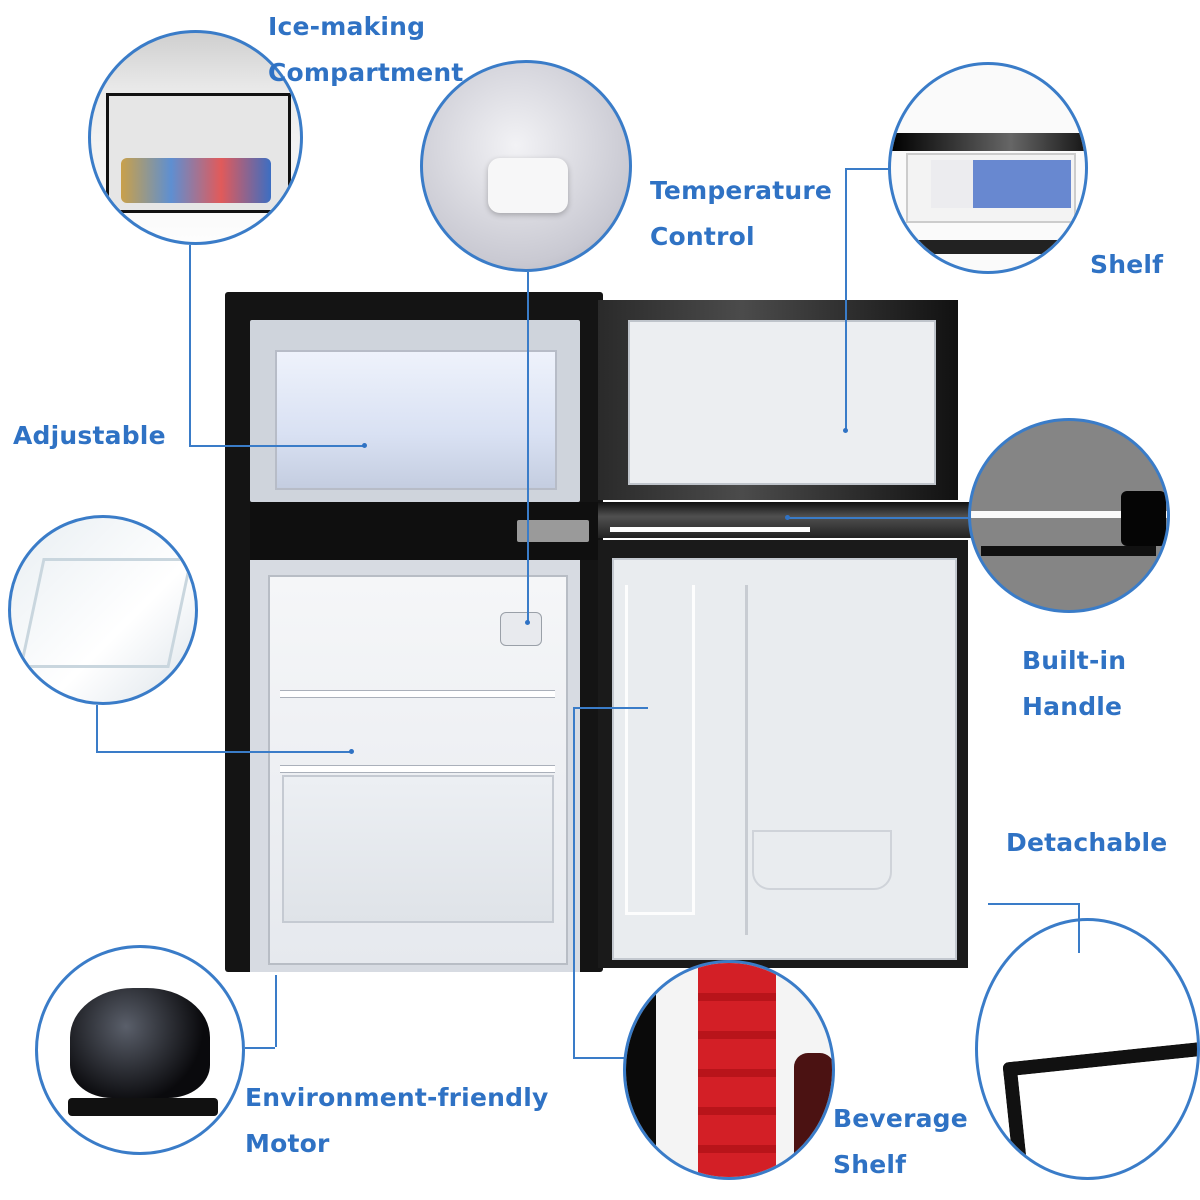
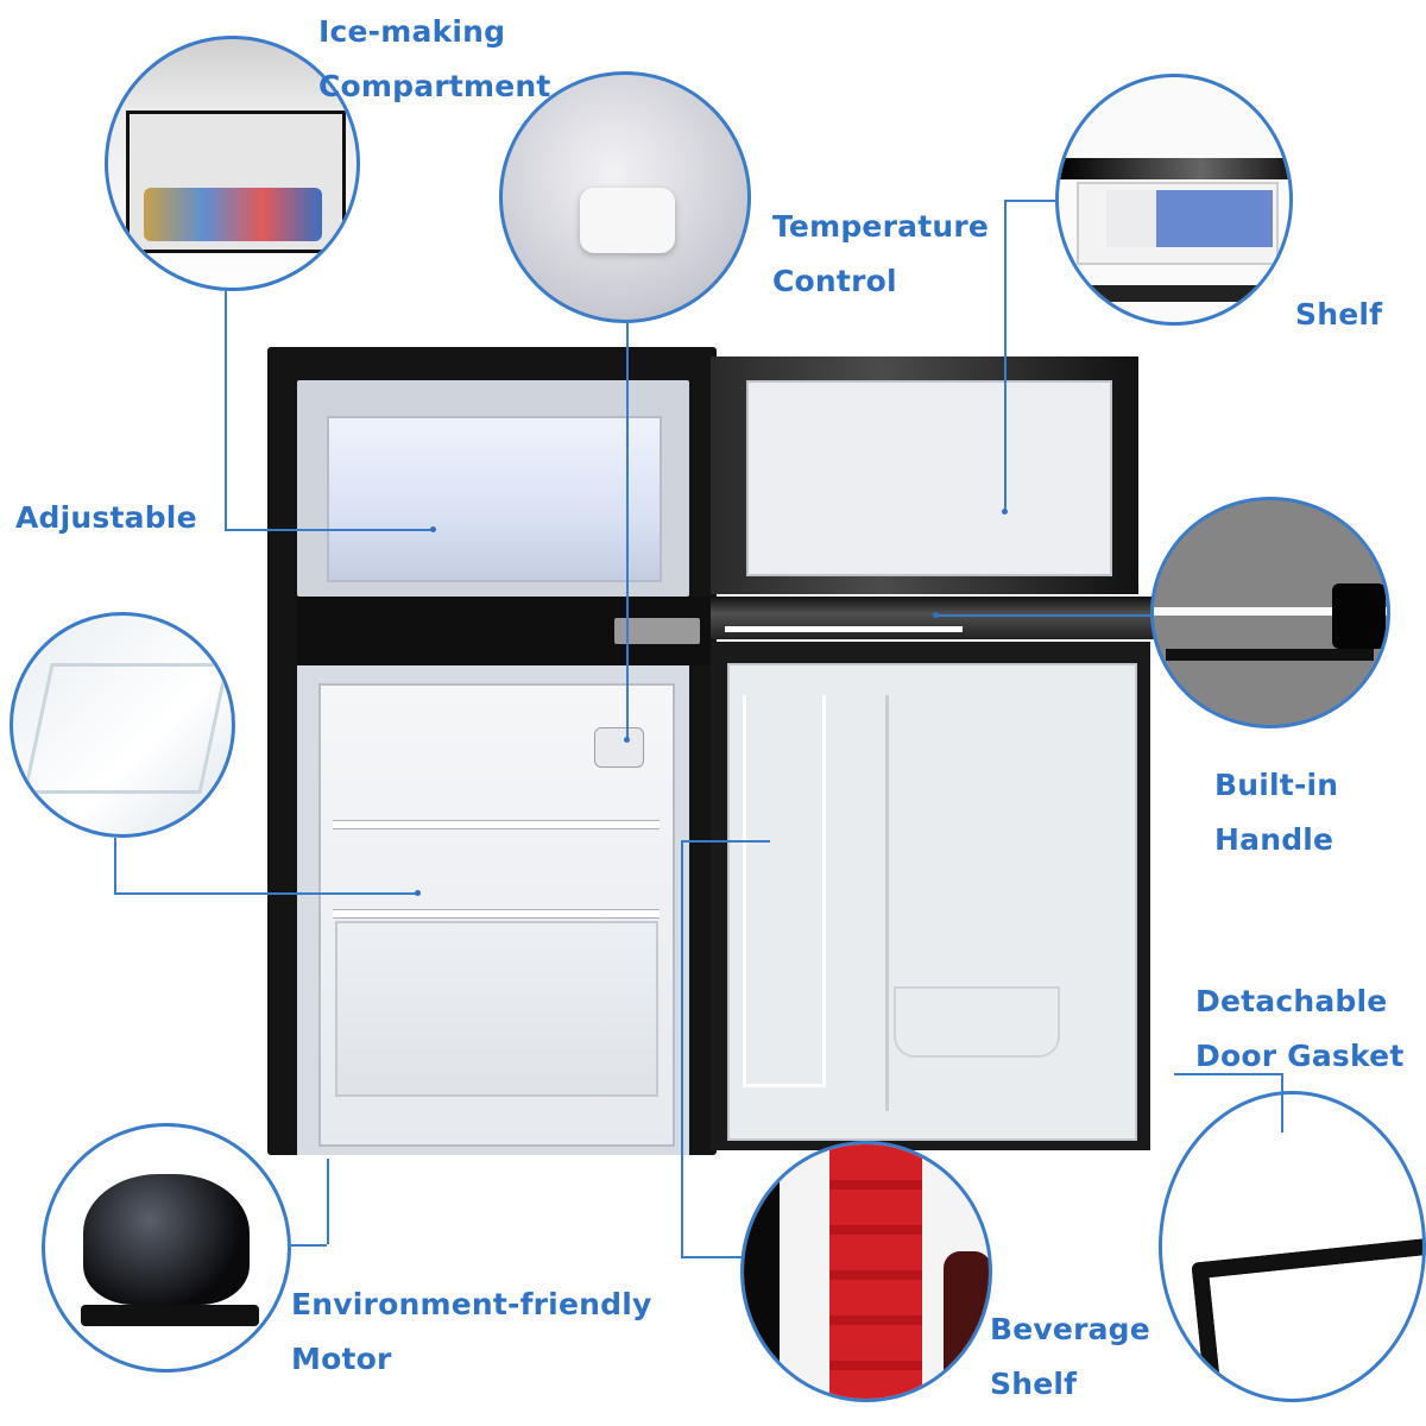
  Ice-making
  Compartment
  Temperature
  Control
  Shelf
  Adjustable
  Built-in
  Handle
  Detachable
+ Door Gasket
  Environment-friendly
  Motor
  Beverage
  Shelf
